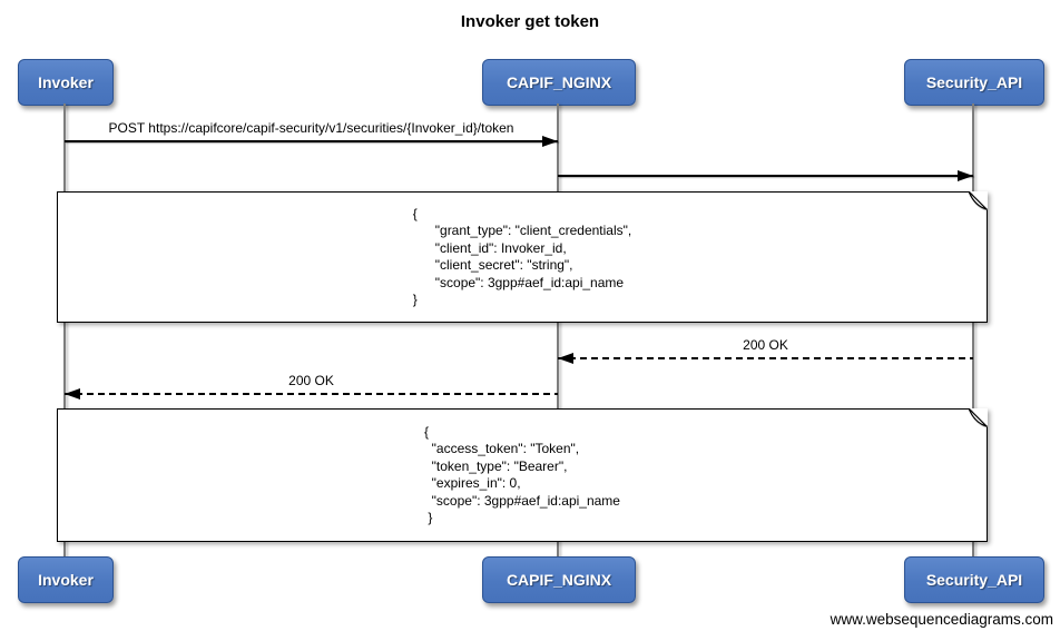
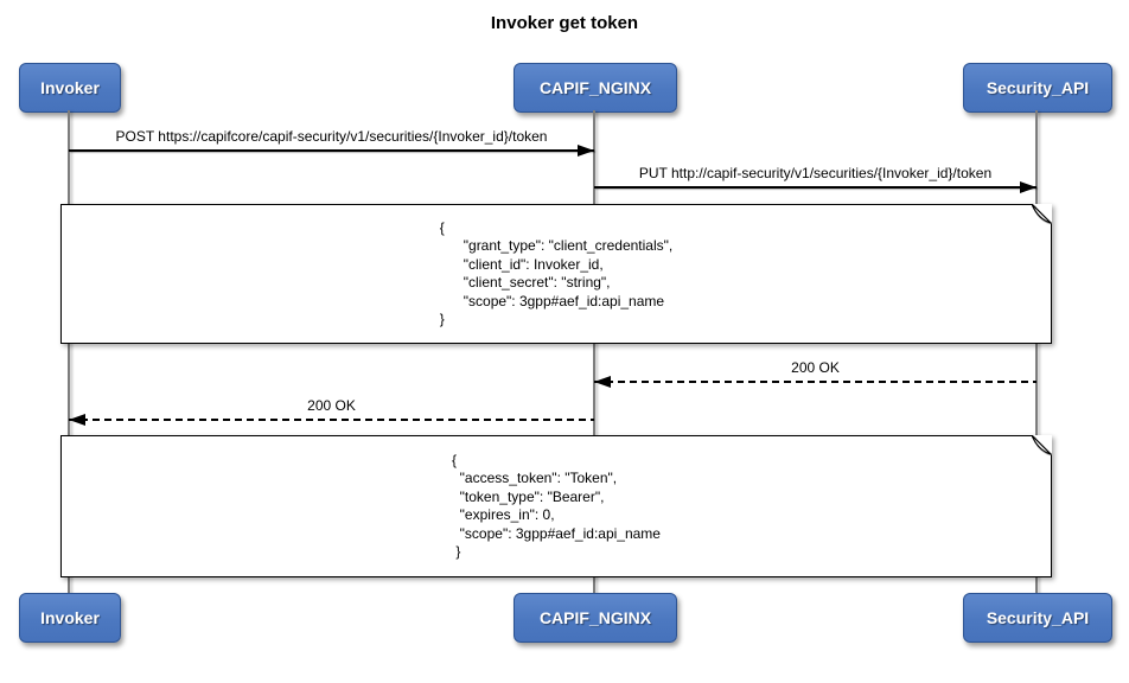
  Invoker get token
  Invoker
  CAPIF_NGINX
  Security_API
  POST https://capifcore/capif-security/v1/securities/{Invoker_id}/token
+ PUT http://capif-security/v1/securities/{Invoker_id}/token
  {
  "grant_type": "client_credentials",
  "client_id": Invoker_id,
  "client_secret": "string",
  "scope": 3gpp#aef_id:api_name
  }
  200 OK
  200 OK
  {
  "access_token": "Token",
  "token_type": "Bearer",
  "expires_in": 0,
  "scope": 3gpp#aef_id:api_name
  }
  Invoker
  CAPIF_NGINX
  Security_API
- www.websequencediagrams.com
